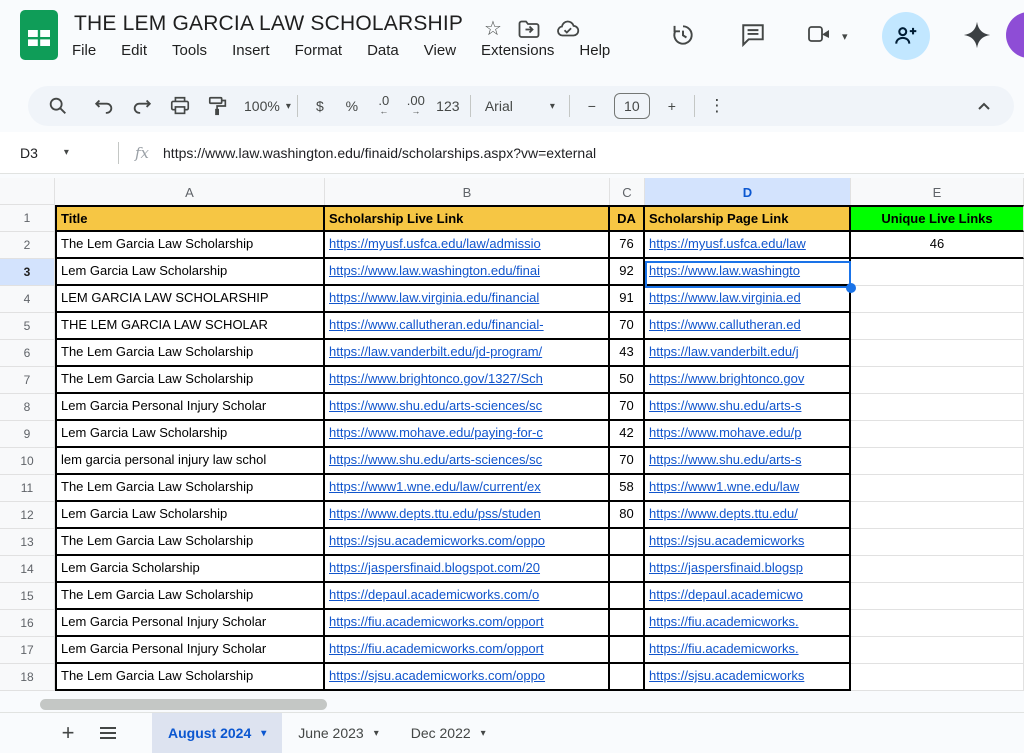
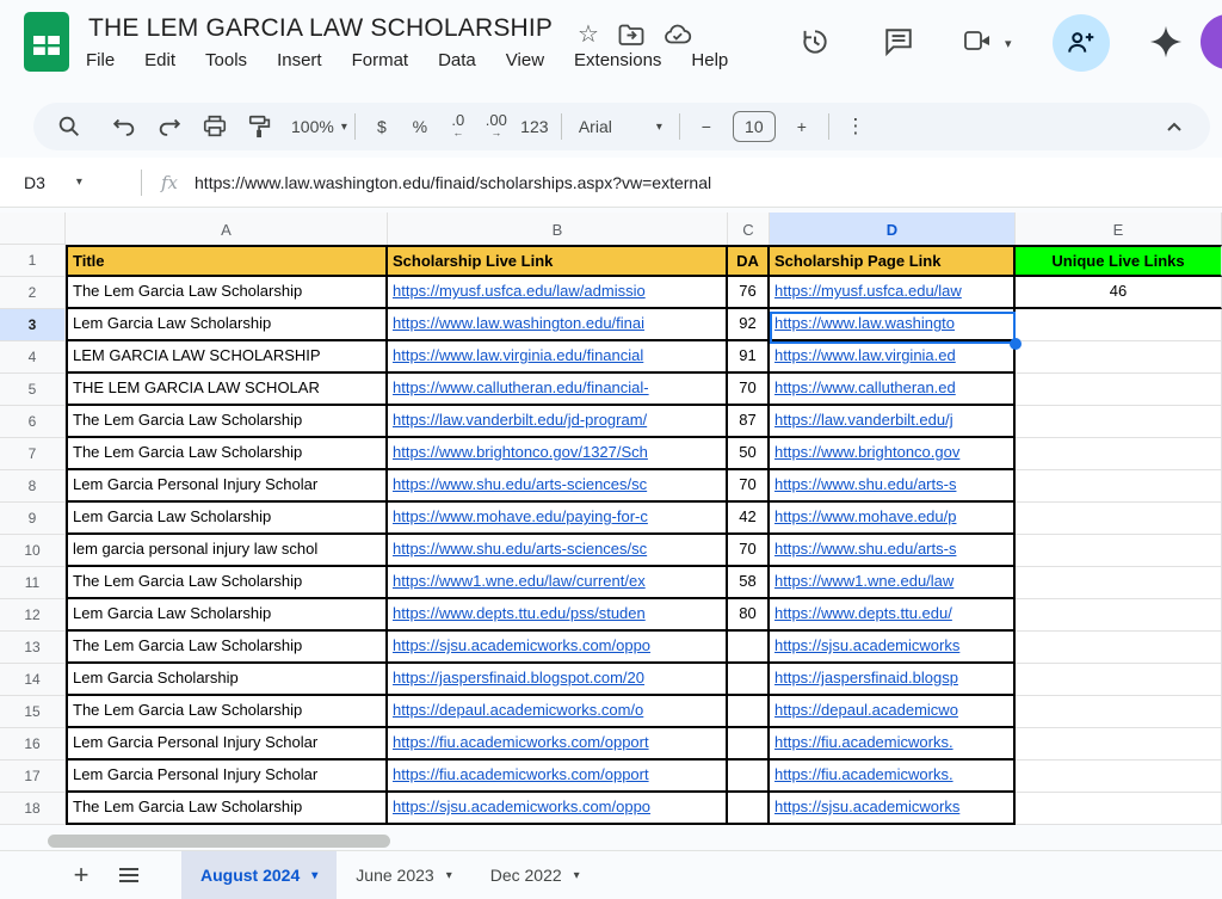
  THE LEM GARCIA LAW SCHOLARSHIP
  ☆
  File
  Edit
  Tools
  Insert
  Format
  Data
  View
  Extensions
  Help
  ▾
  100%
  ▾
  $
  %
  .0
  ←
  .00
  →
  123
  Arial
  ▾
  −
  10
  +
  ⋮
  D3
  ▾
  fx
  https://www.law.washington.edu/finaid/scholarships.aspx?vw=external
  A
  B
  C
  D
  E
  1
  Title
  Scholarship Live Link
  DA
  Scholarship Page Link
  Unique Live Links
  2
  The Lem Garcia Law Scholarship
  https://myusf.usfca.edu/law/admissio
  76
  https://myusf.usfca.edu/law
  46
  3
  Lem Garcia Law Scholarship
  https://www.law.washington.edu/finai
  92
  https://www.law.washingto
  4
  LEM GARCIA LAW SCHOLARSHIP
  https://www.law.virginia.edu/financial
  91
  https://www.law.virginia.ed
  5
  THE LEM GARCIA LAW SCHOLAR
  https://www.callutheran.edu/financial-
  70
  https://www.callutheran.ed
  6
  The Lem Garcia Law Scholarship
  https://law.vanderbilt.edu/jd-program/
- 43
+ 87
  https://law.vanderbilt.edu/j
  7
  The Lem Garcia Law Scholarship
  https://www.brightonco.gov/1327/Sch
  50
  https://www.brightonco.gov
  8
  Lem Garcia Personal Injury Scholar
  https://www.shu.edu/arts-sciences/sc
  70
  https://www.shu.edu/arts-s
  9
  Lem Garcia Law Scholarship
  https://www.mohave.edu/paying-for-c
  42
  https://www.mohave.edu/p
  10
  lem garcia personal injury law schol
  https://www.shu.edu/arts-sciences/sc
  70
  https://www.shu.edu/arts-s
  11
  The Lem Garcia Law Scholarship
  https://www1.wne.edu/law/current/ex
  58
  https://www1.wne.edu/law
  12
  Lem Garcia Law Scholarship
  https://www.depts.ttu.edu/pss/studen
  80
  https://www.depts.ttu.edu/
  13
  The Lem Garcia Law Scholarship
  https://sjsu.academicworks.com/oppo
  https://sjsu.academicworks
  14
  Lem Garcia Scholarship
  https://jaspersfinaid.blogspot.com/20
  https://jaspersfinaid.blogsp
  15
  The Lem Garcia Law Scholarship
  https://depaul.academicworks.com/o
  https://depaul.academicwo
  16
  Lem Garcia Personal Injury Scholar
  https://fiu.academicworks.com/opport
  https://fiu.academicworks.
  17
  Lem Garcia Personal Injury Scholar
  https://fiu.academicworks.com/opport
  https://fiu.academicworks.
  18
  The Lem Garcia Law Scholarship
  https://sjsu.academicworks.com/oppo
  https://sjsu.academicworks
  +
  August 2024
  ▾
  June 2023
  ▾
  Dec 2022
  ▾
